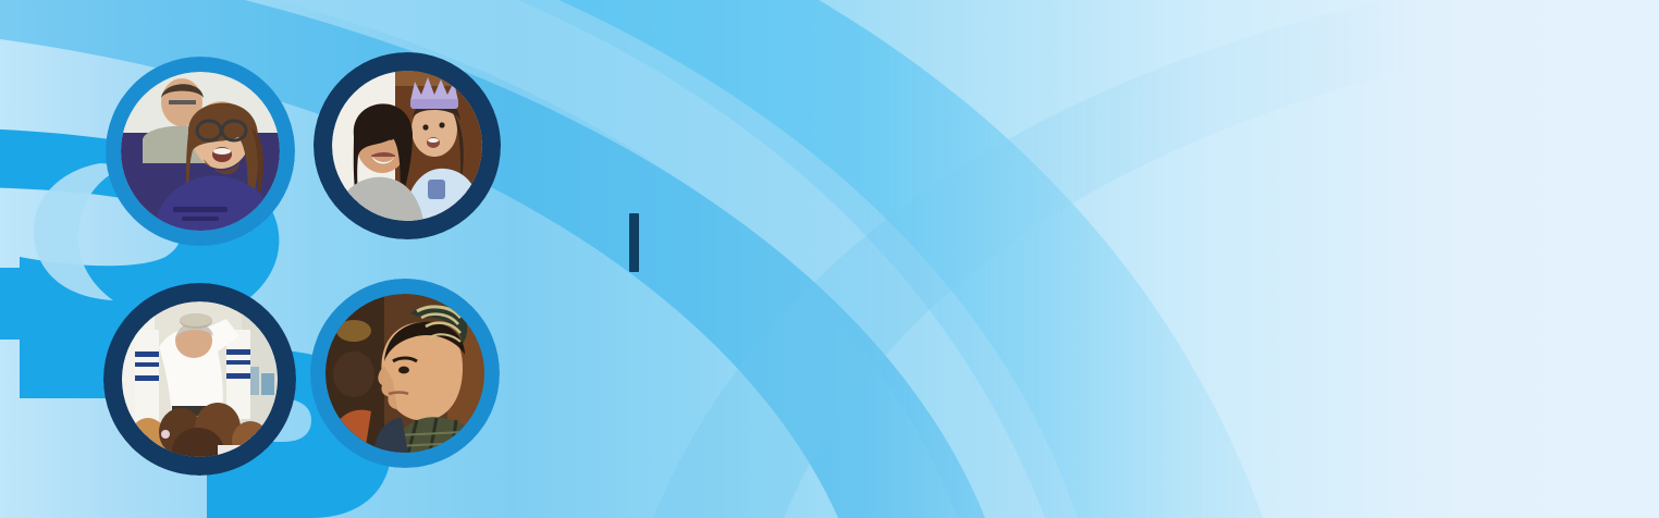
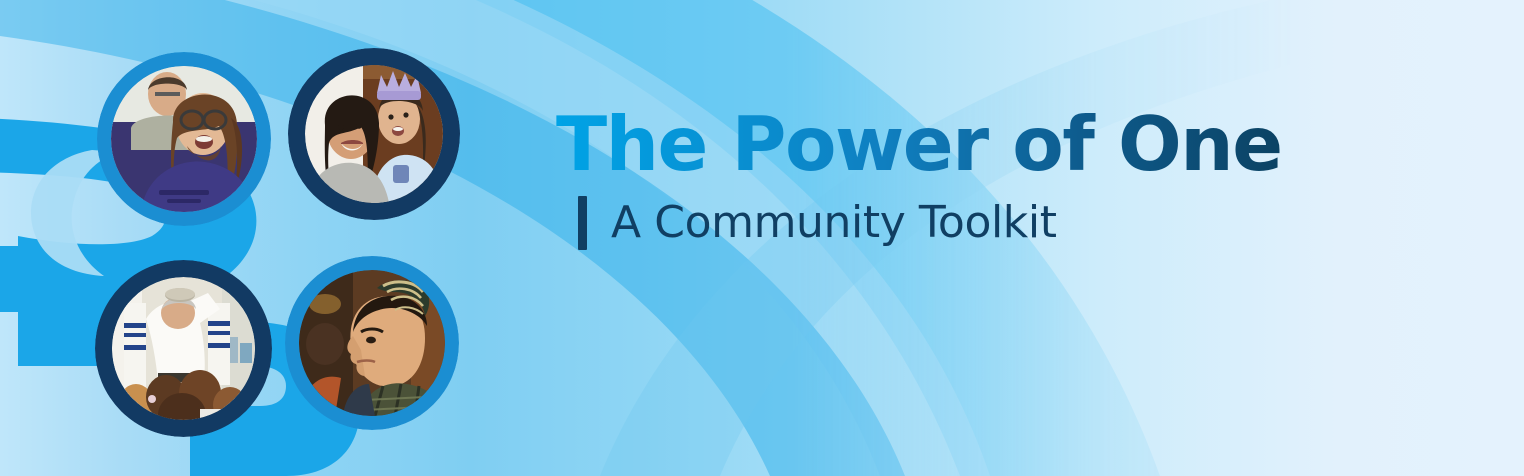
+ The Power of One
+ A Community Toolkit
